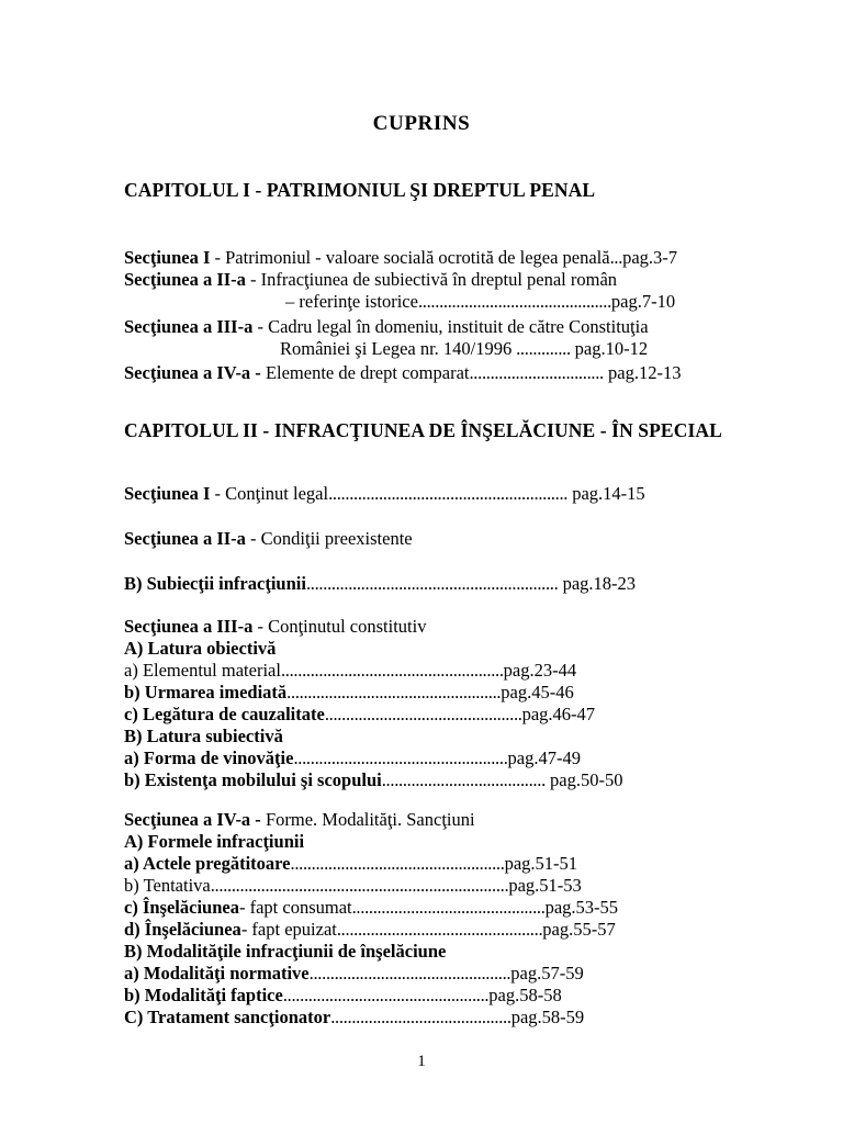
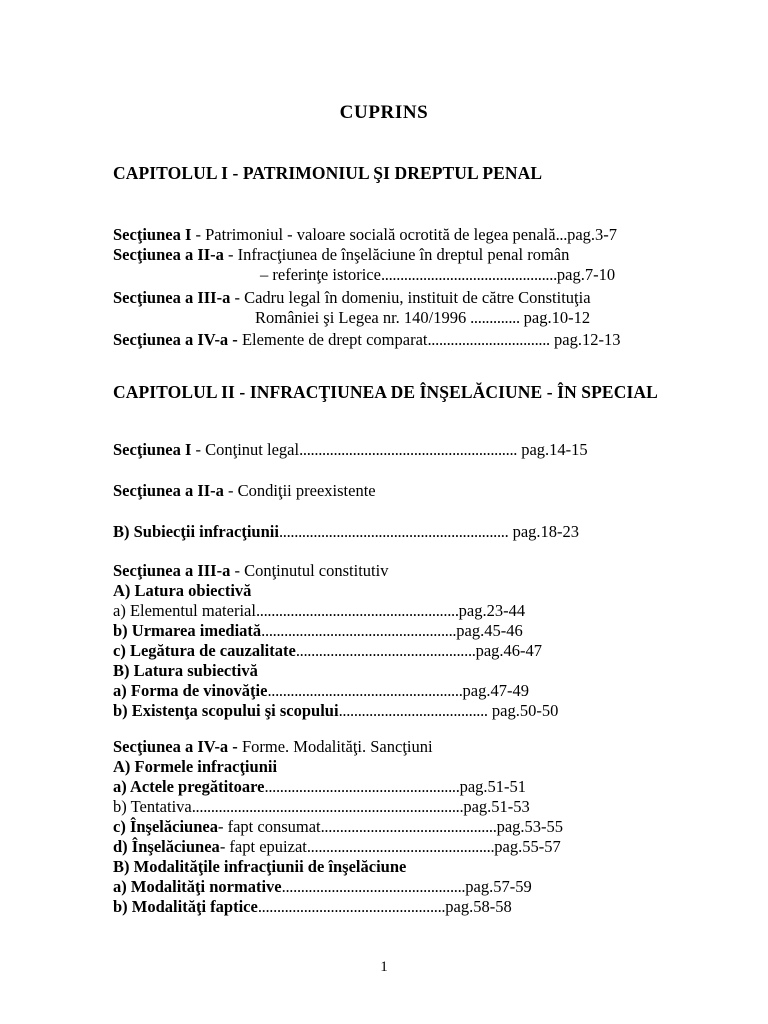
  CUPRINS
  CAPITOLUL I - PATRIMONIUL ŞI DREPTUL PENAL
  Secţiunea I - Patrimoniul - valoare socială ocrotită de legea penală...pag.3-7
- Secţiunea a II-a - Infracţiunea de subiectivă în dreptul penal român
+ Secţiunea a II-a - Infracţiunea de înşelăciune în dreptul penal român
  – referinţe istorice..............................................pag.7-10
  Secţiunea a III-a - Cadru legal în domeniu, instituit de către Constituţia
  României şi Legea nr. 140/1996 ............. pag.10-12
  Secţiunea a IV-a - Elemente de drept comparat................................ pag.12-13
  CAPITOLUL II - INFRACŢIUNEA DE ÎNŞELĂCIUNE - ÎN SPECIAL
  Secţiunea I - Conţinut legal......................................................... pag.14-15
  Secţiunea a II-a - Condiţii preexistente
  B) Subiecţii infracţiunii............................................................ pag.18-23
  Secţiunea a III-a - Conţinutul constitutiv
  A) Latura obiectivă
  a) Elementul material.....................................................pag.23-44
  b) Urmarea imediată...................................................pag.45-46
  c) Legătura de cauzalitate...............................................pag.46-47
  B) Latura subiectivă
  a) Forma de vinovăţie...................................................pag.47-49
- b) Existenţa mobilului şi scopului....................................... pag.50-50
+ b) Existenţa scopului şi scopului....................................... pag.50-50
  Secţiunea a IV-a - Forme. Modalităţi. Sancţiuni
  A) Formele infracţiunii
  a) Actele pregătitoare...................................................pag.51-51
  b) Tentativa.......................................................................pag.51-53
  c) Înşelăciunea- fapt consumat..............................................pag.53-55
  d) Înşelăciunea- fapt epuizat.................................................pag.55-57
  B) Modalităţile infracţiunii de înşelăciune
  a) Modalităţi normative................................................pag.57-59
  b) Modalităţi faptice.................................................pag.58-58
- C) Tratament sancţionator...........................................pag.58-59
  1
